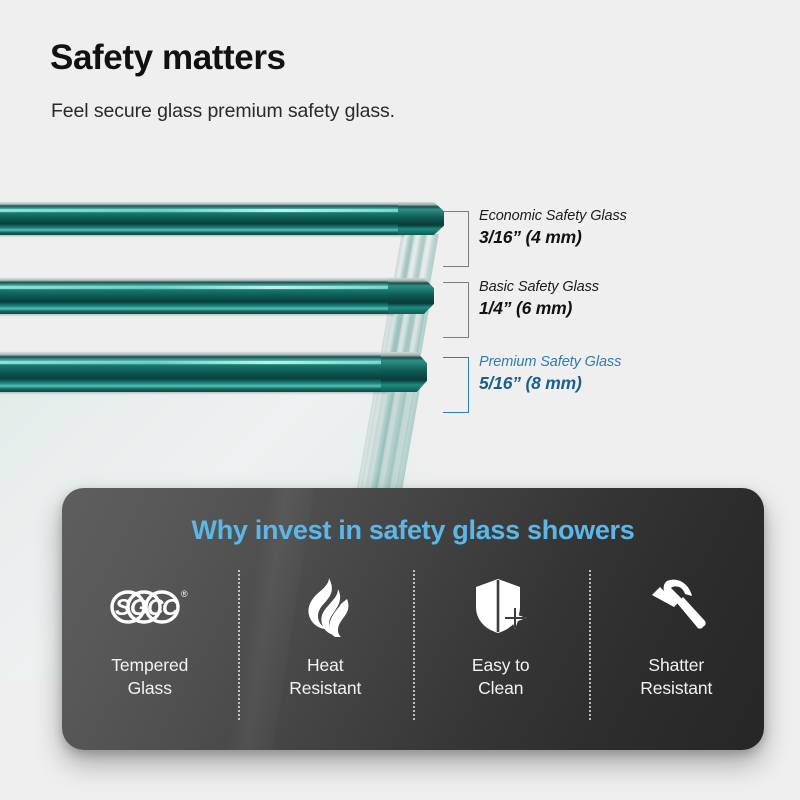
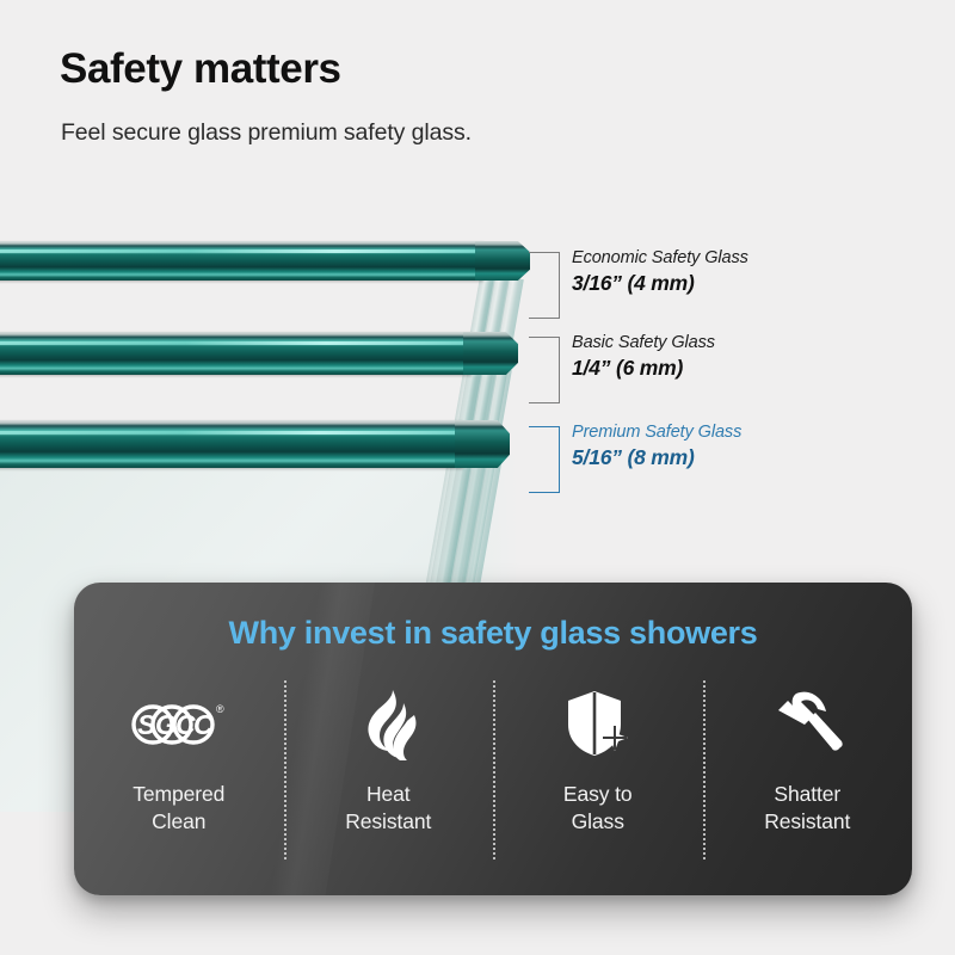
  Safety matters
  Feel secure glass premium safety glass.
  Economic Safety Glass
  3/16” (4 mm)
  Basic Safety Glass
  1/4” (6 mm)
  Premium Safety Glass
  5/16” (8 mm)
  Why invest in safety glass showers
  S
  G
  C
  C
  ®
  Tempered
- Glass
+ Clean
  Heat
  Resistant
  Easy to
- Clean
+ Glass
  Shatter
  Resistant
